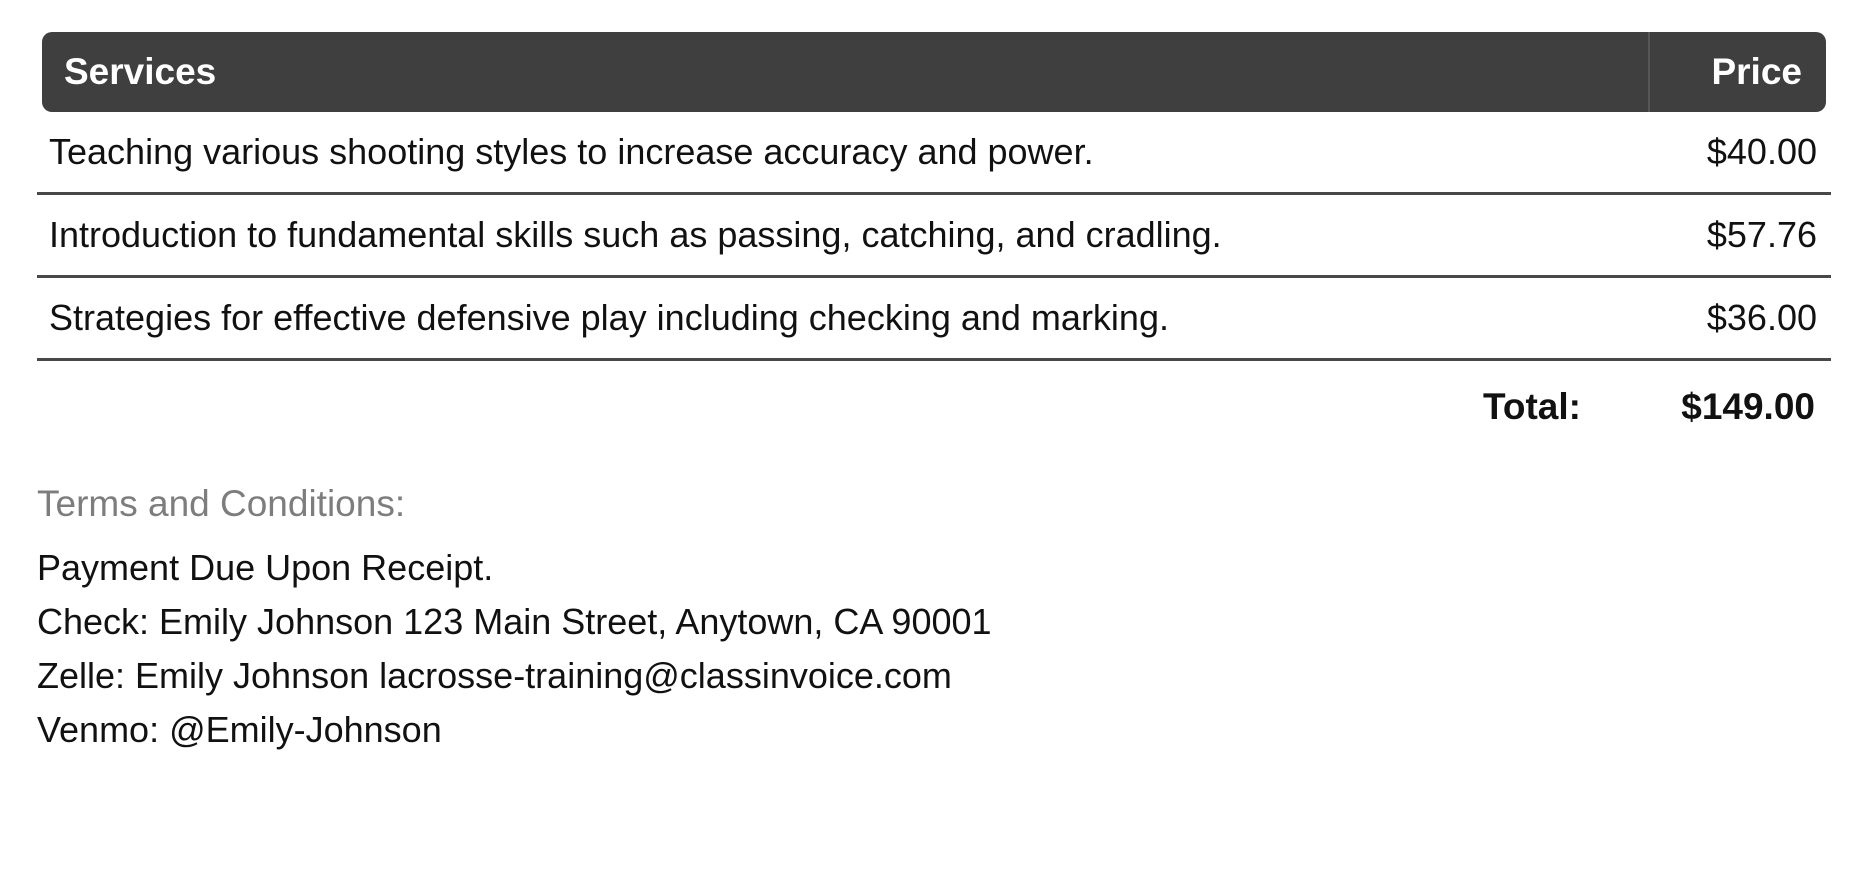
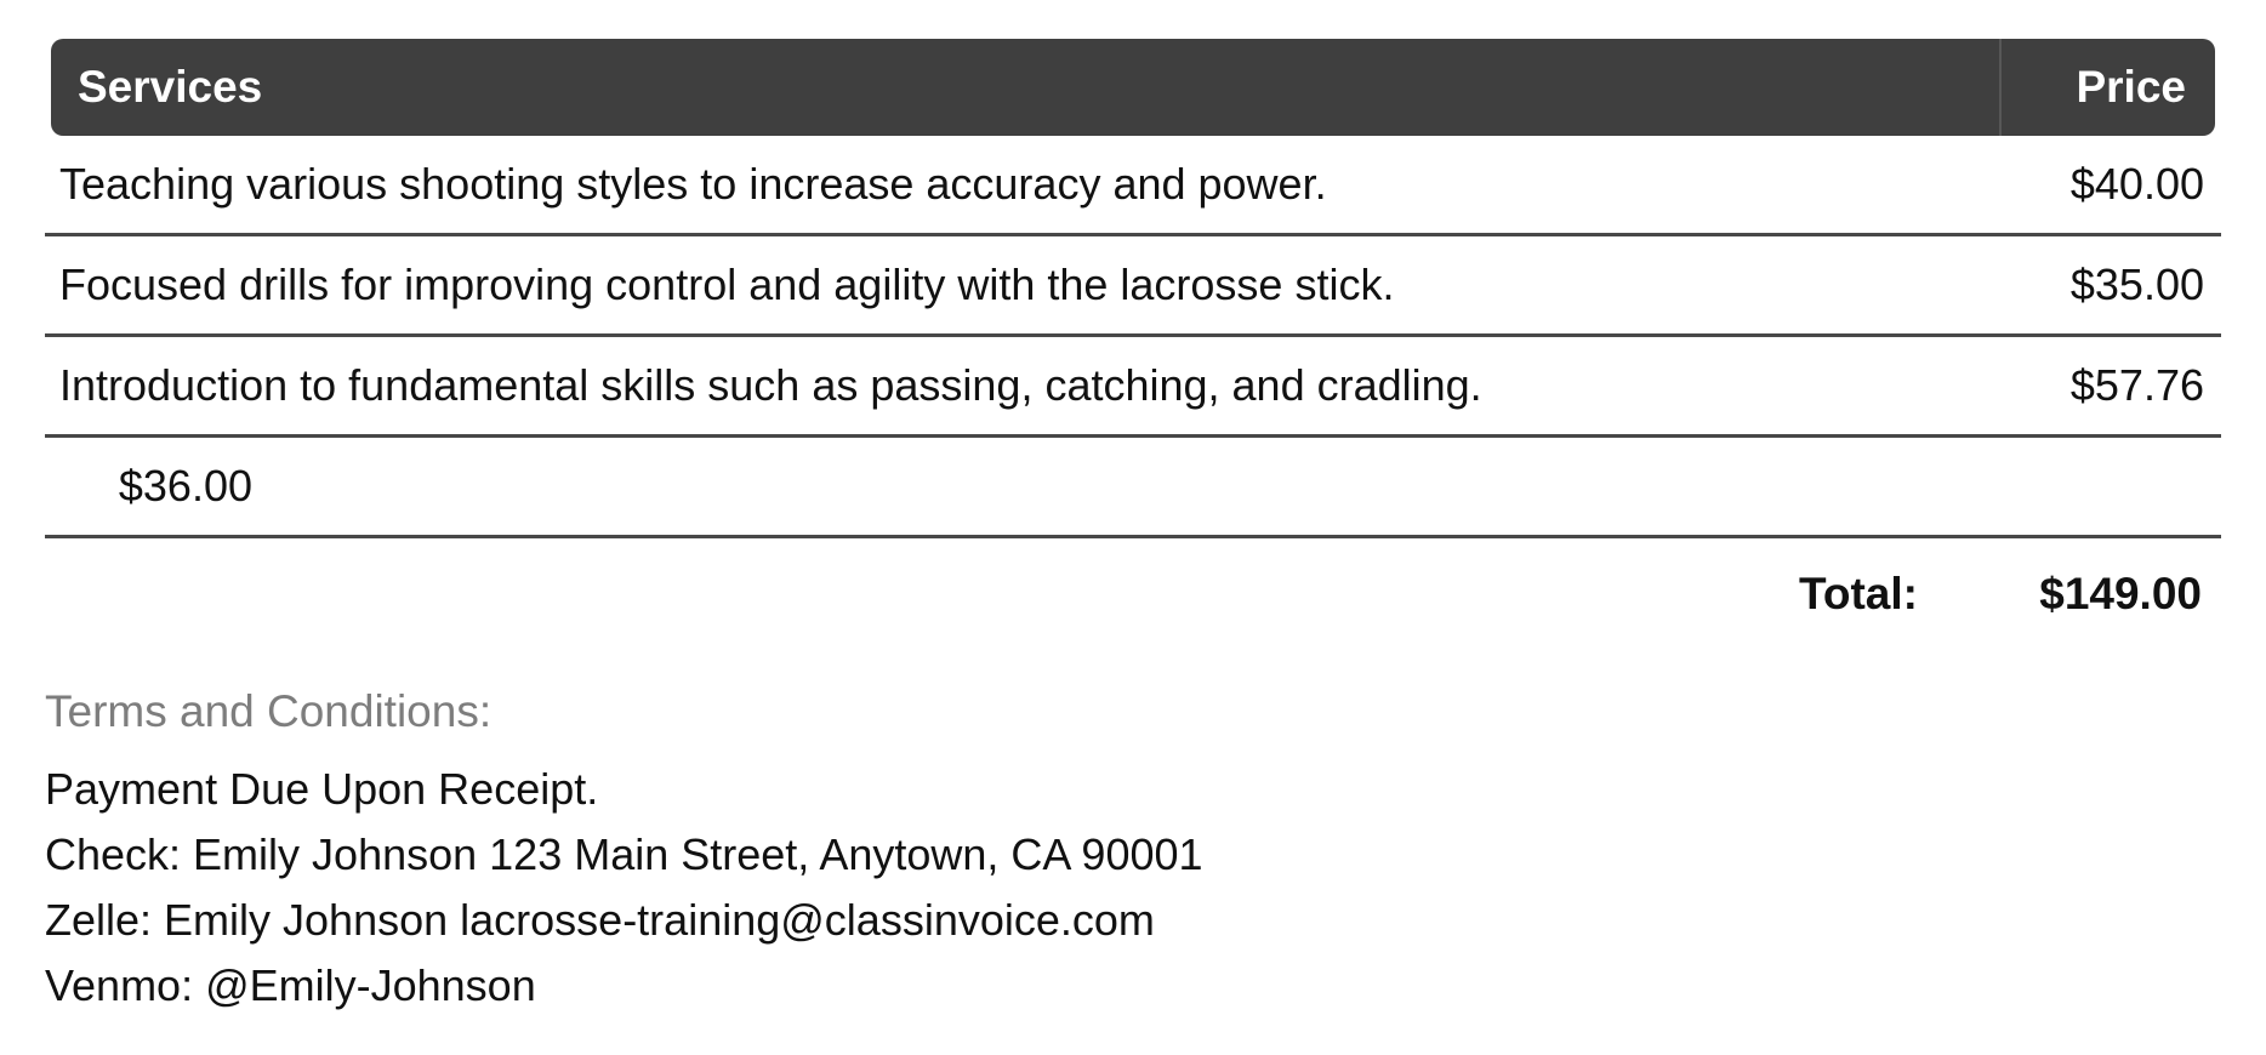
  Services
  Price
  Teaching various shooting styles to increase accuracy and power.
  $40.00
+ Focused drills for improving control and agility with the lacrosse stick.
+ $35.00
  Introduction to fundamental skills such as passing, catching, and cradling.
  $57.76
- Strategies for effective defensive play including checking and marking.
  $36.00
  Total:
  $149.00
  Terms and Conditions:
  Payment Due Upon Receipt.
  Check: Emily Johnson 123 Main Street, Anytown, CA 90001
  Zelle: Emily Johnson lacrosse-training@classinvoice.com
  Venmo: @Emily-Johnson
